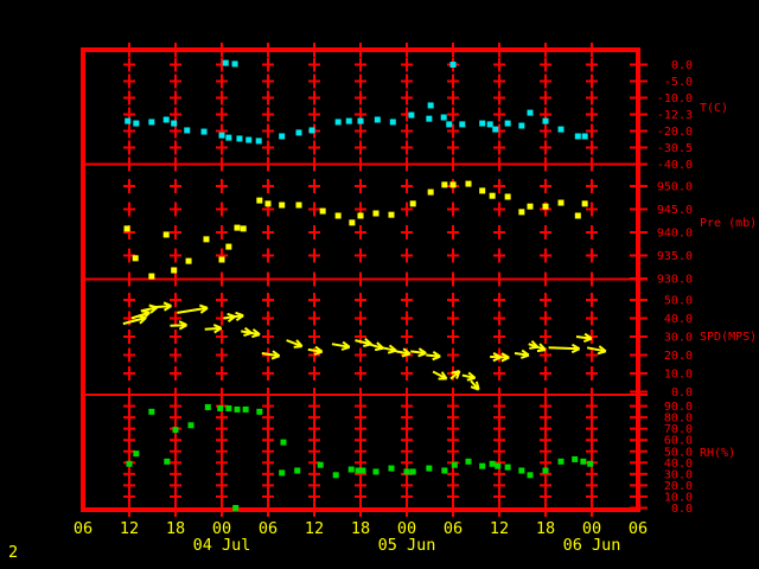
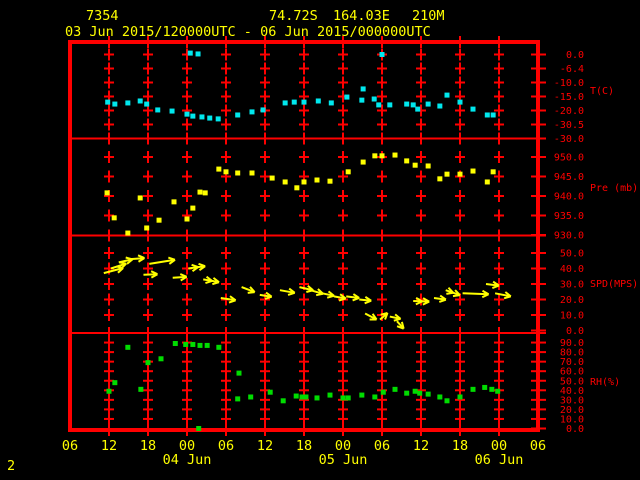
+ 7354
+ 74.72S
+ 164.03E
+ 210M
+ 03 Jun 2015/120000UTC - 06 Jun 2015/000000UTC
  0.0
- -5.0
+ -6.4
  -10.0
- -12.3
+ -15.0
  -20.0
  -30.5
- -40.0
+ -30.0
  T(C)
  950.0
  945.0
  940.0
  935.0
  930.0
  Pre (mb)
  50.0
  40.0
  30.0
  20.0
  10.0
  0.0
  SPD(MPS)
  90.0
  80.0
  70.0
  60.0
  50.0
  40.0
  30.0
  20.0
  10.0
  0.0
  RH(%)
  06
  12
  18
  00
  06
  12
  18
  00
  06
  12
  18
  00
  06
- 04 Jul
+ 04 Jun
  05 Jun
  06 Jun
  2
